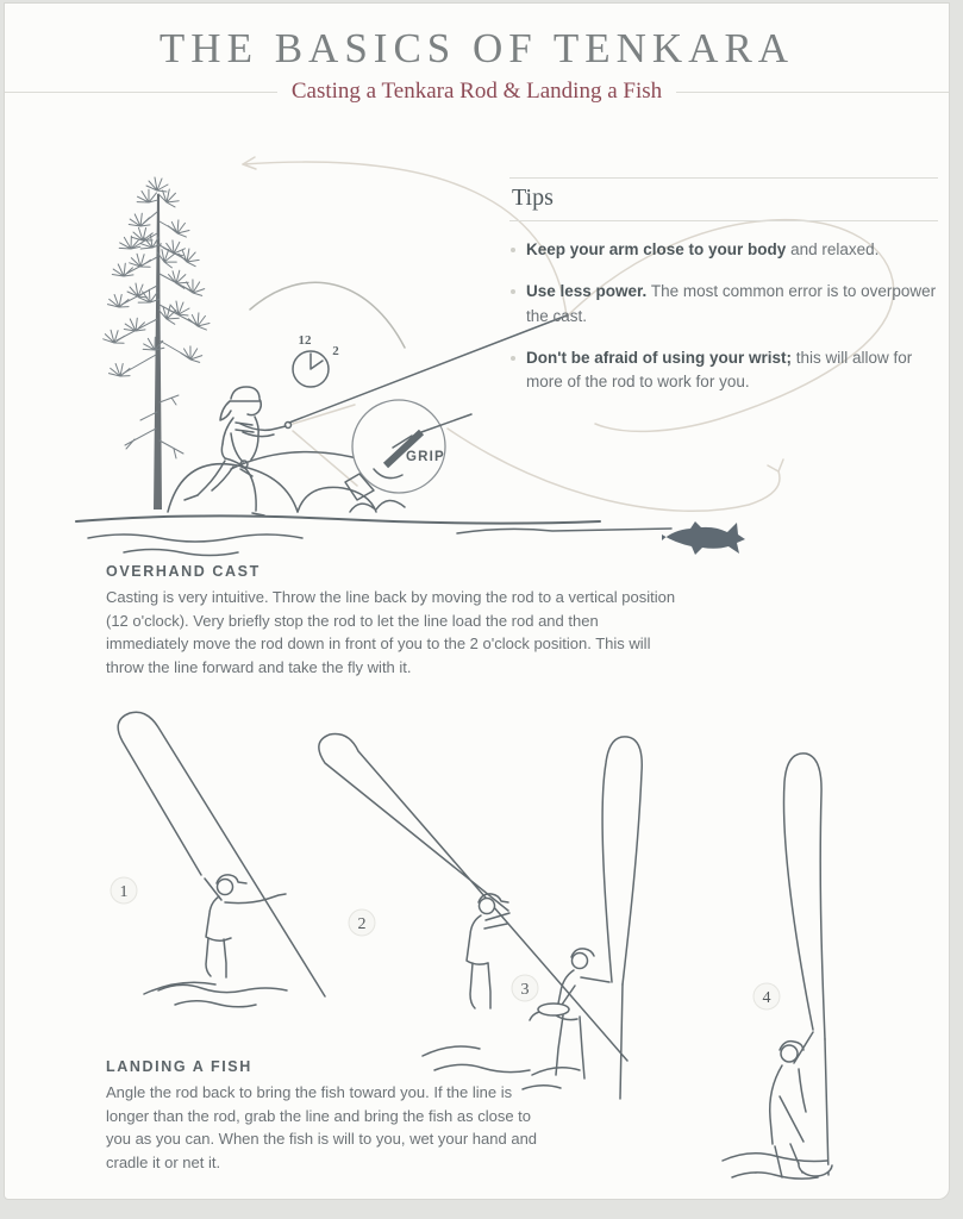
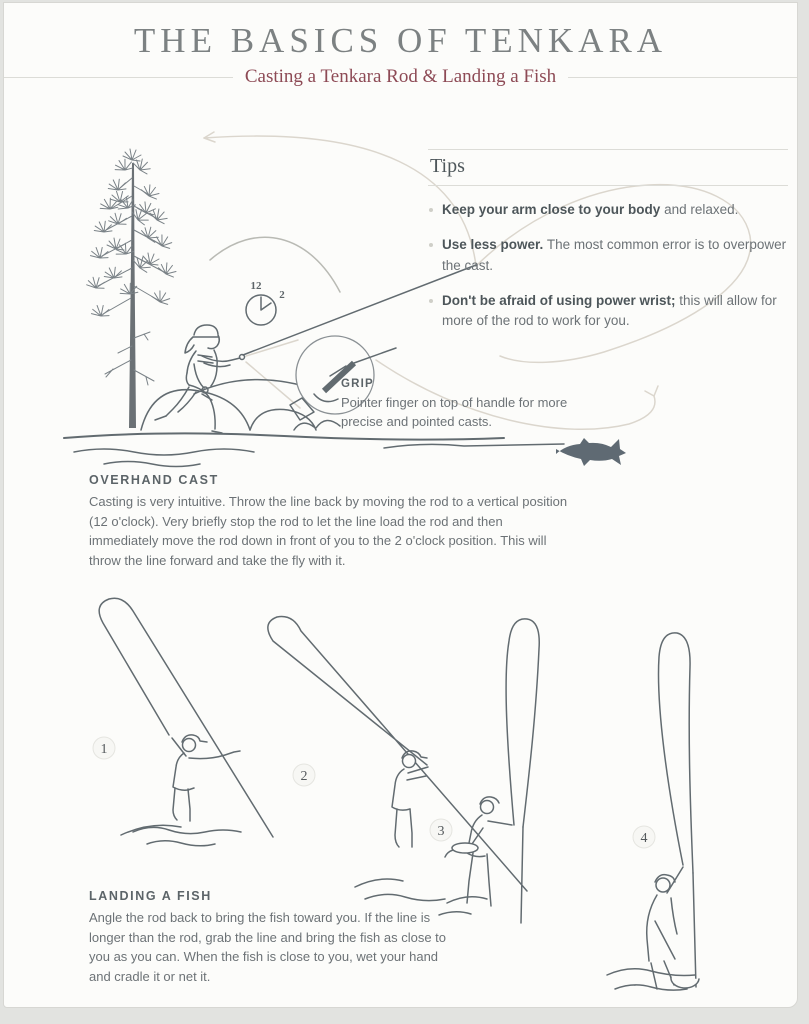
  THE BASICS OF TENKARA
  Casting a Tenkara Rod & Landing a Fish
  12
  2
  Tips
  Keep your arm close to your body and relaxed.
  Use less power. The most common error is to overpower the cast.
- Don't be afraid of using your wrist; this will allow for more of the rod to work for you.
+ Don't be afraid of using power wrist; this will allow for more of the rod to work for you.
  GRIP
+ Pointer finger on top of handle for more precise and pointed casts.
  OVERHAND CAST
  Casting is very intuitive. Throw the line back by moving the rod to a vertical position (12 o'clock). Very briefly stop the rod to let the line load the rod and then immediately move the rod down in front of you to the 2 o'clock position. This will throw the line forward and take the fly with it.
  1
  2
  3
  4
  LANDING A FISH
- Angle the rod back to bring the fish toward you. If the line is longer than the rod, grab the line and bring the fish as close to you as you can. When the fish is will to you, wet your hand and cradle it or net it.
+ Angle the rod back to bring the fish toward you. If the line is longer than the rod, grab the line and bring the fish as close to you as you can. When the fish is close to you, wet your hand and cradle it or net it.
